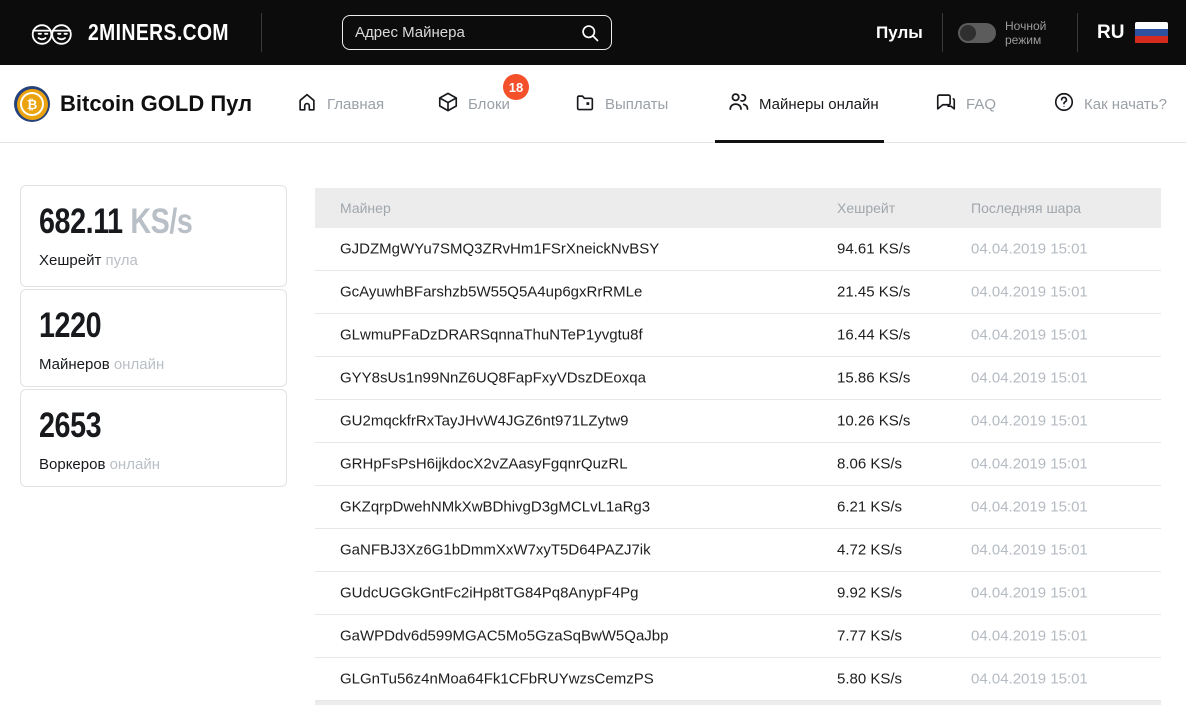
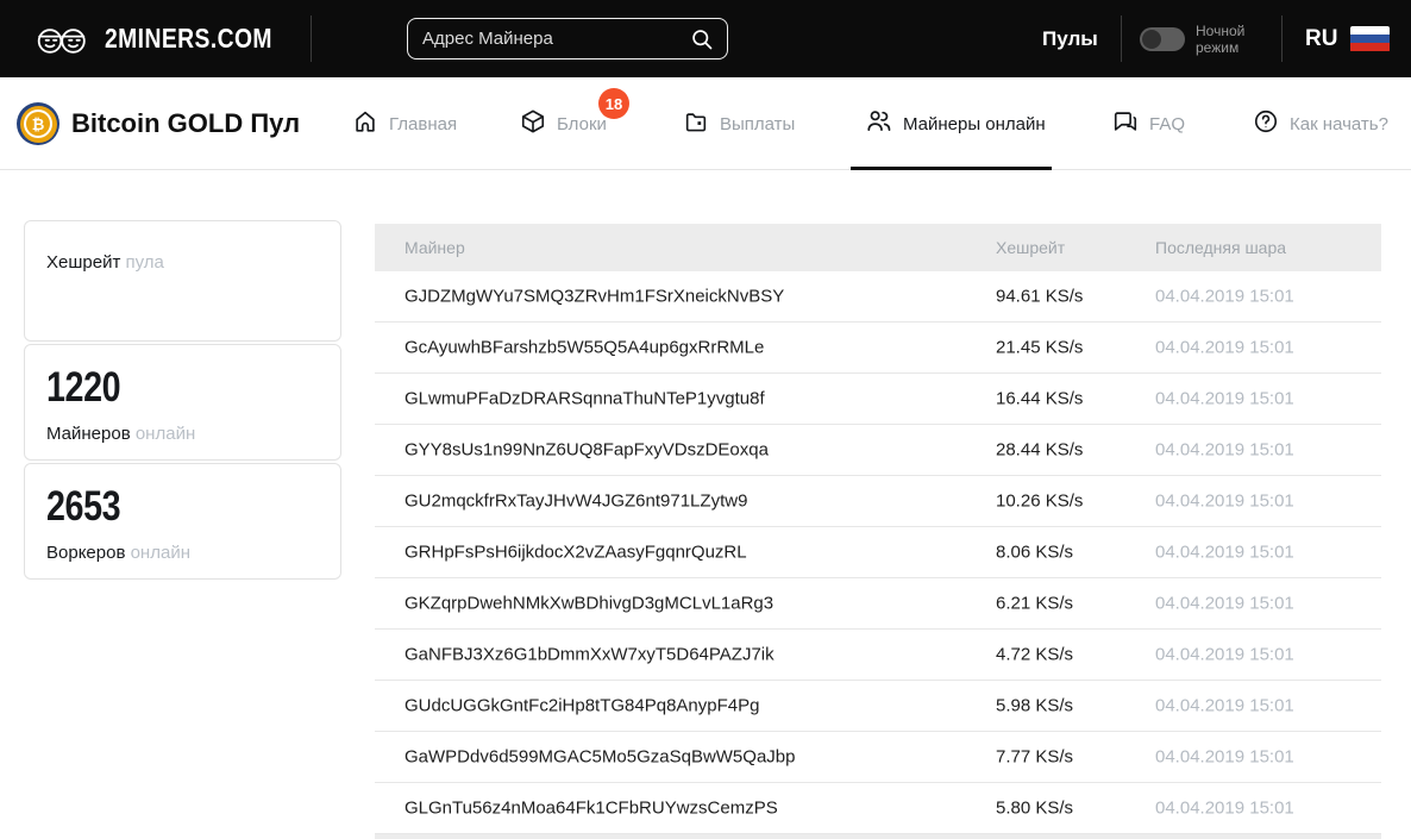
  2MINERS.COM
  Адрес Майнера
  Пулы
  Ночной
  режим
  RU
  ₿
  Bitcoin GOLD Пул
  Главная
  Блоки
  18
  Выплаты
  Майнеры онлайн
  FAQ
  Как начать?
- 682.11 KS/s
  Хешрейт пула
  1220
  Майнеров онлайн
  2653
  Воркеров онлайн
  Майнер
  Хешрейт
  Последняя шара
  GJDZMgWYu7SMQ3ZRvHm1FSrXneickNvBSY
  94.61 KS/s
  04.04.2019 15:01
  GcAyuwhBFarshzb5W55Q5A4up6gxRrRMLe
  21.45 KS/s
  04.04.2019 15:01
  GLwmuPFaDzDRARSqnnaThuNTeP1yvgtu8f
  16.44 KS/s
  04.04.2019 15:01
  GYY8sUs1n99NnZ6UQ8FapFxyVDszDEoxqa
- 15.86 KS/s
+ 28.44 KS/s
  04.04.2019 15:01
  GU2mqckfrRxTayJHvW4JGZ6nt971LZytw9
  10.26 KS/s
  04.04.2019 15:01
  GRHpFsPsH6ijkdocX2vZAasyFgqnrQuzRL
  8.06 KS/s
  04.04.2019 15:01
  GKZqrpDwehNMkXwBDhivgD3gMCLvL1aRg3
  6.21 KS/s
  04.04.2019 15:01
  GaNFBJ3Xz6G1bDmmXxW7xyT5D64PAZJ7ik
  4.72 KS/s
  04.04.2019 15:01
  GUdcUGGkGntFc2iHp8tTG84Pq8AnypF4Pg
- 9.92 KS/s
+ 5.98 KS/s
  04.04.2019 15:01
  GaWPDdv6d599MGAC5Mo5GzaSqBwW5QaJbp
  7.77 KS/s
  04.04.2019 15:01
  GLGnTu56z4nMoa64Fk1CFbRUYwzsCemzPS
  5.80 KS/s
  04.04.2019 15:01
